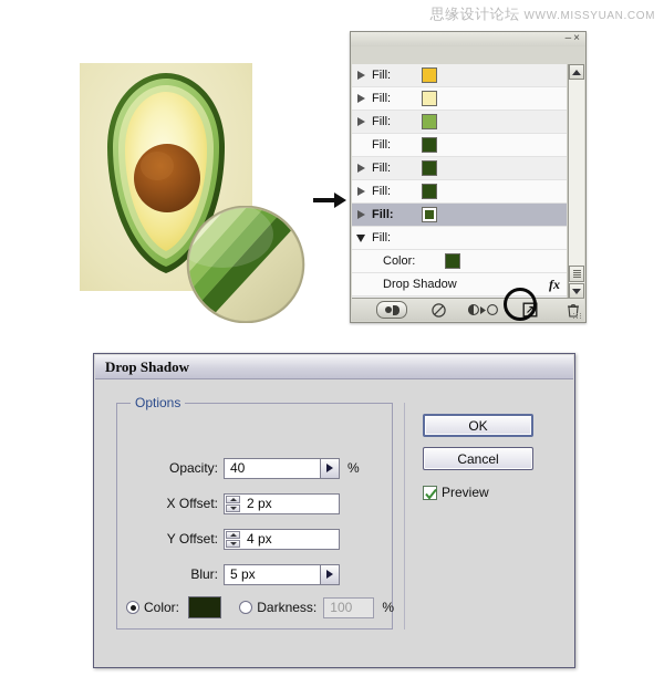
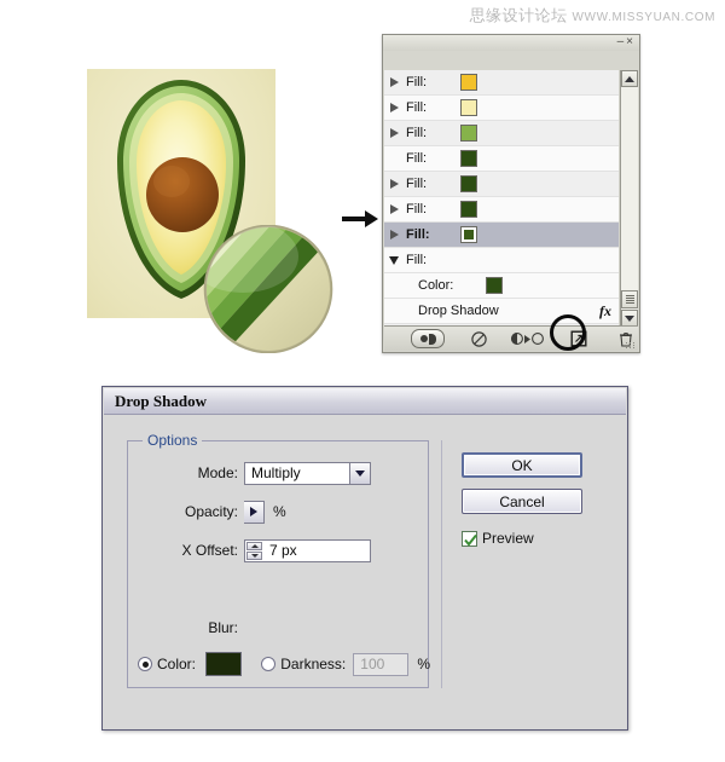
  思缘设计论坛 WWW.MISSYUAN.COM
  –×
  Fill:
  Fill:
  Fill:
  Fill:
  Fill:
  Fill:
  Fill:
  Fill:
  Color:
  Drop Shadow
  fx
  Drop Shadow
  Options
+ Mode:
+ Multiply
  Opacity:
- 40
  %
  X Offset:
- 2 px
+ 7 px
- Y Offset:
- 4 px
  Blur:
- 5 px
  Color:
  Darkness:
  100
  %
  OK
  Cancel
  Preview
